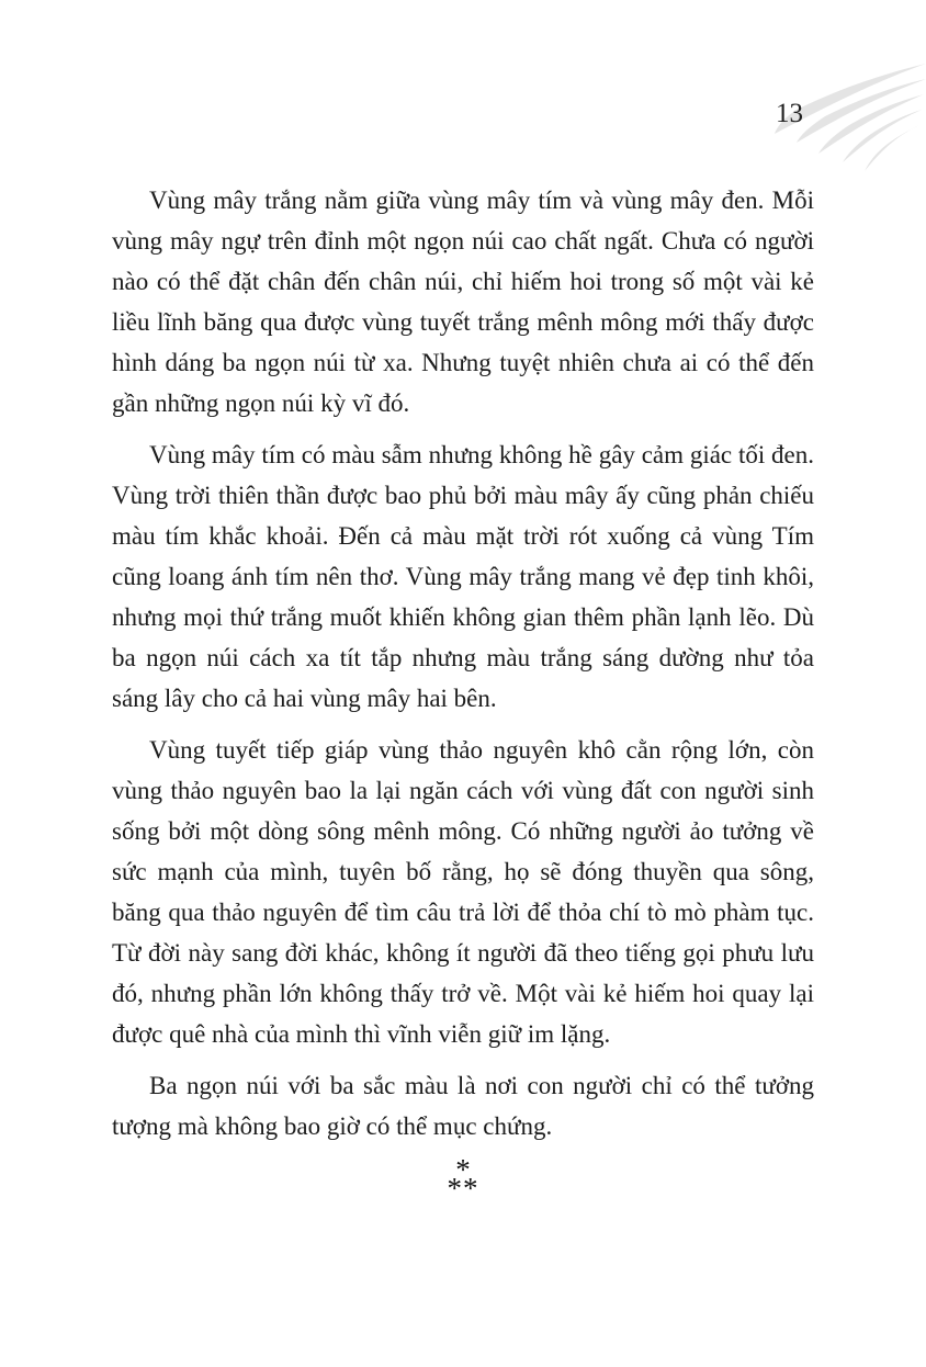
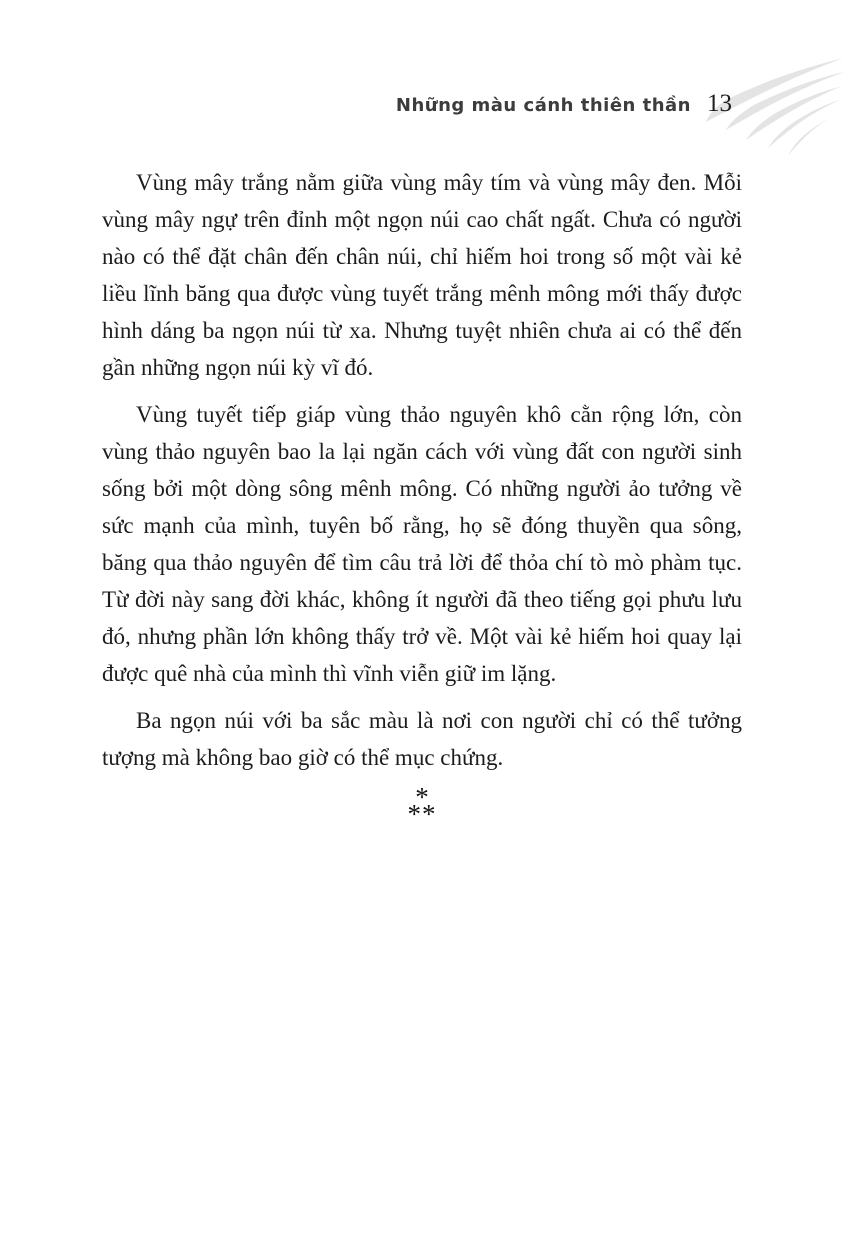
+ Những màu cánh thiên thần
  13
  Vùng mây trắng nằm giữa vùng mây tím và vùng mây đen. Mỗi vùng mây ngự trên đỉnh một ngọn núi cao chất ngất. Chưa có người nào có thể đặt chân đến chân núi, chỉ hiếm hoi trong số một vài kẻ liều lĩnh băng qua được vùng tuyết trắng mênh mông mới thấy được hình dáng ba ngọn núi từ xa. Nhưng tuyệt nhiên chưa ai có thể đến gần những ngọn núi kỳ vĩ đó.
- Vùng mây tím có màu sẫm nhưng không hề gây cảm giác tối đen. Vùng trời thiên thần được bao phủ bởi màu mây ấy cũng phản chiếu màu tím khắc khoải. Đến cả màu mặt trời rót xuống cả vùng Tím cũng loang ánh tím nên thơ. Vùng mây trắng mang vẻ đẹp tinh khôi, nhưng mọi thứ trắng muốt khiến không gian thêm phần lạnh lẽo. Dù ba ngọn núi cách xa tít tắp nhưng màu trắng sáng dường như tỏa sáng lây cho cả hai vùng mây hai bên.
  Vùng tuyết tiếp giáp vùng thảo nguyên khô cằn rộng lớn, còn vùng thảo nguyên bao la lại ngăn cách với vùng đất con người sinh sống bởi một dòng sông mênh mông. Có những người ảo tưởng về sức mạnh của mình, tuyên bố rằng, họ sẽ đóng thuyền qua sông, băng qua thảo nguyên để tìm câu trả lời để thỏa chí tò mò phàm tục. Từ đời này sang đời khác, không ít người đã theo tiếng gọi phưu lưu đó, nhưng phần lớn không thấy trở về. Một vài kẻ hiếm hoi quay lại được quê nhà của mình thì vĩnh viễn giữ im lặng.
  Ba ngọn núi với ba sắc màu là nơi con người chỉ có thể tưởng tượng mà không bao giờ có thể mục chứng.
  *
  **
